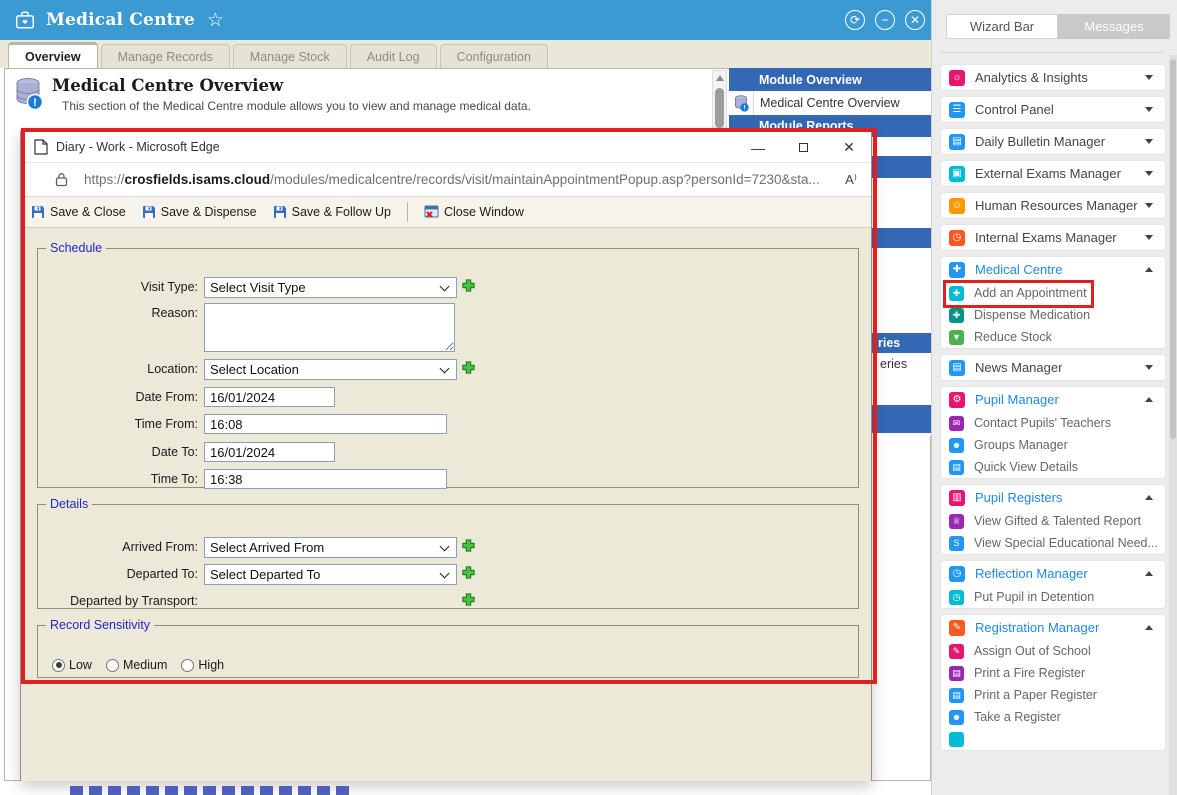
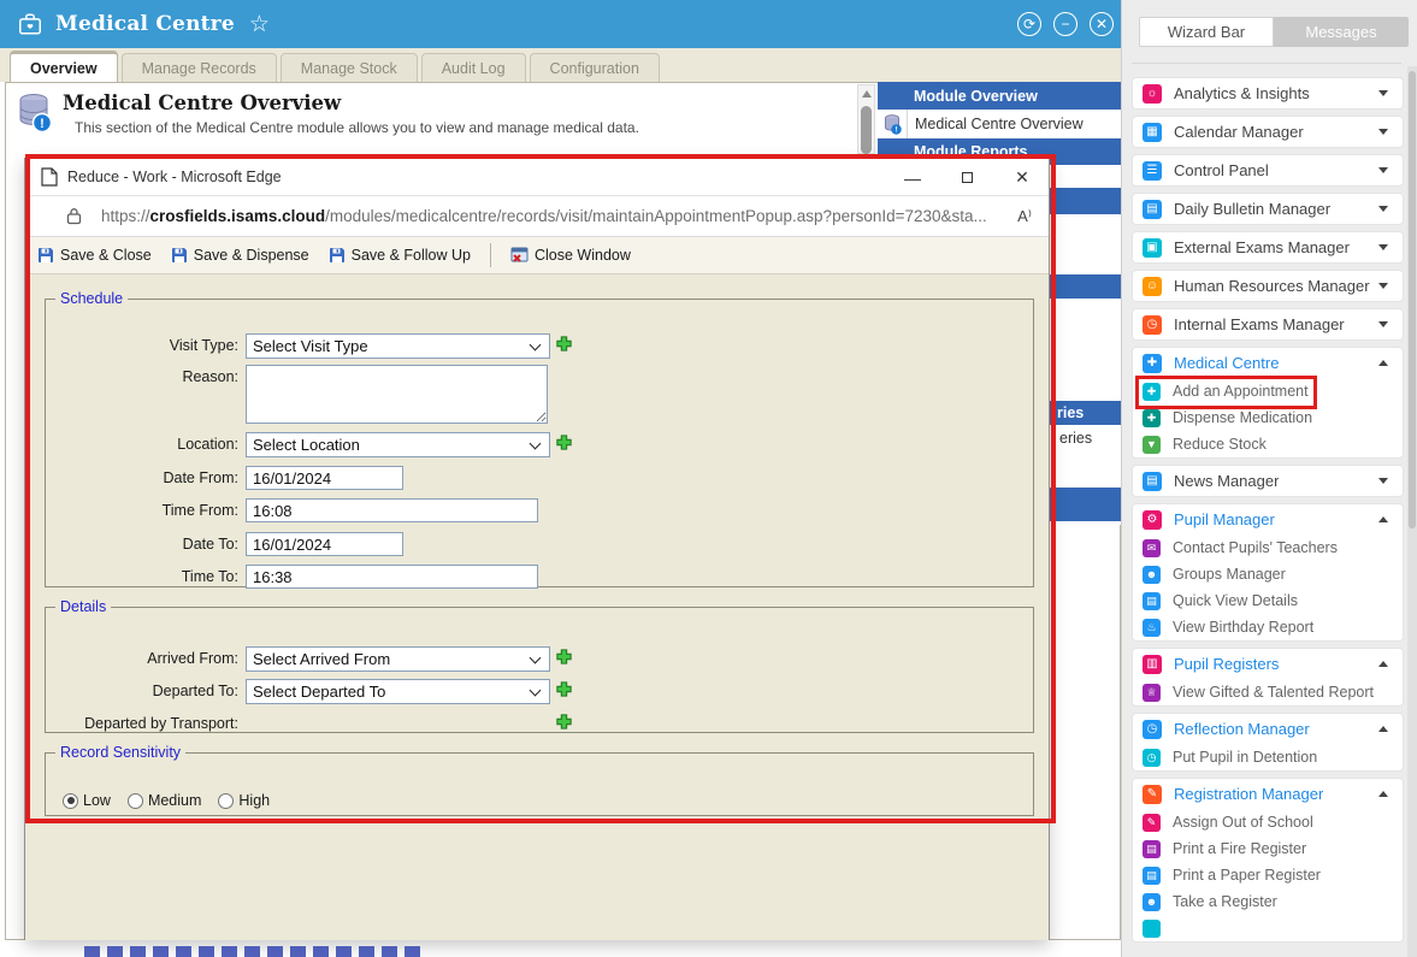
  Medical Centre
  ☆
  ⟳
  −
  ✕
  Overview
  Manage Records
  Manage Stock
  Audit Log
  Configuration
  !
  Medical Centre Overview
  This section of the Medical Centre module allows you to view and manage medical data.
  Module Overview
  Medical Centre Overview
  Module Reports
  ries
  eries
- Diary - Work - Microsoft Edge
+ Reduce - Work - Microsoft Edge
  —
  ✕
  https://crosfields.isams.cloud/modules/medicalcentre/records/visit/maintainAppointmentPopup.asp?personId=7230&sta...
  A⁾
  Save & Close
  Save & Dispense
  Save & Follow Up
  Close Window
  Schedule
  Visit Type:
  Select Visit Type
  Reason:
  Location:
  Select Location
  Date From:
  16/01/2024
  Time From:
  16:08
  Date To:
  16/01/2024
  Time To:
  16:38
  Details
  Arrived From:
  Select Arrived From
  Departed To:
  Select Departed To
  Departed by Transport:
  Record Sensitivity
  Low
  Medium
  High
  Wizard Bar
  Messages
  ☼
  Analytics & Insights
+ ▦
+ Calendar Manager
  ☰
  Control Panel
  ▤
  Daily Bulletin Manager
  ▣
  External Exams Manager
  ☺
  Human Resources Manager
  ◷
  Internal Exams Manager
  ✚
  Medical Centre
  ✚
  Add an Appointment
  ✚
  Dispense Medication
  ▼
  Reduce Stock
  ▤
  News Manager
  ⚙
  Pupil Manager
  ✉
  Contact Pupils' Teachers
  ☻
  Groups Manager
  ▤
  Quick View Details
+ ♨
+ View Birthday Report
  ▥
  Pupil Registers
  ♕
  View Gifted & Talented Report
- S
- View Special Educational Need...
  ◷
  Reflection Manager
  ◷
  Put Pupil in Detention
  ✎
  Registration Manager
  ✎
  Assign Out of School
  ▤
  Print a Fire Register
  ▤
  Print a Paper Register
  ☻
  Take a Register
